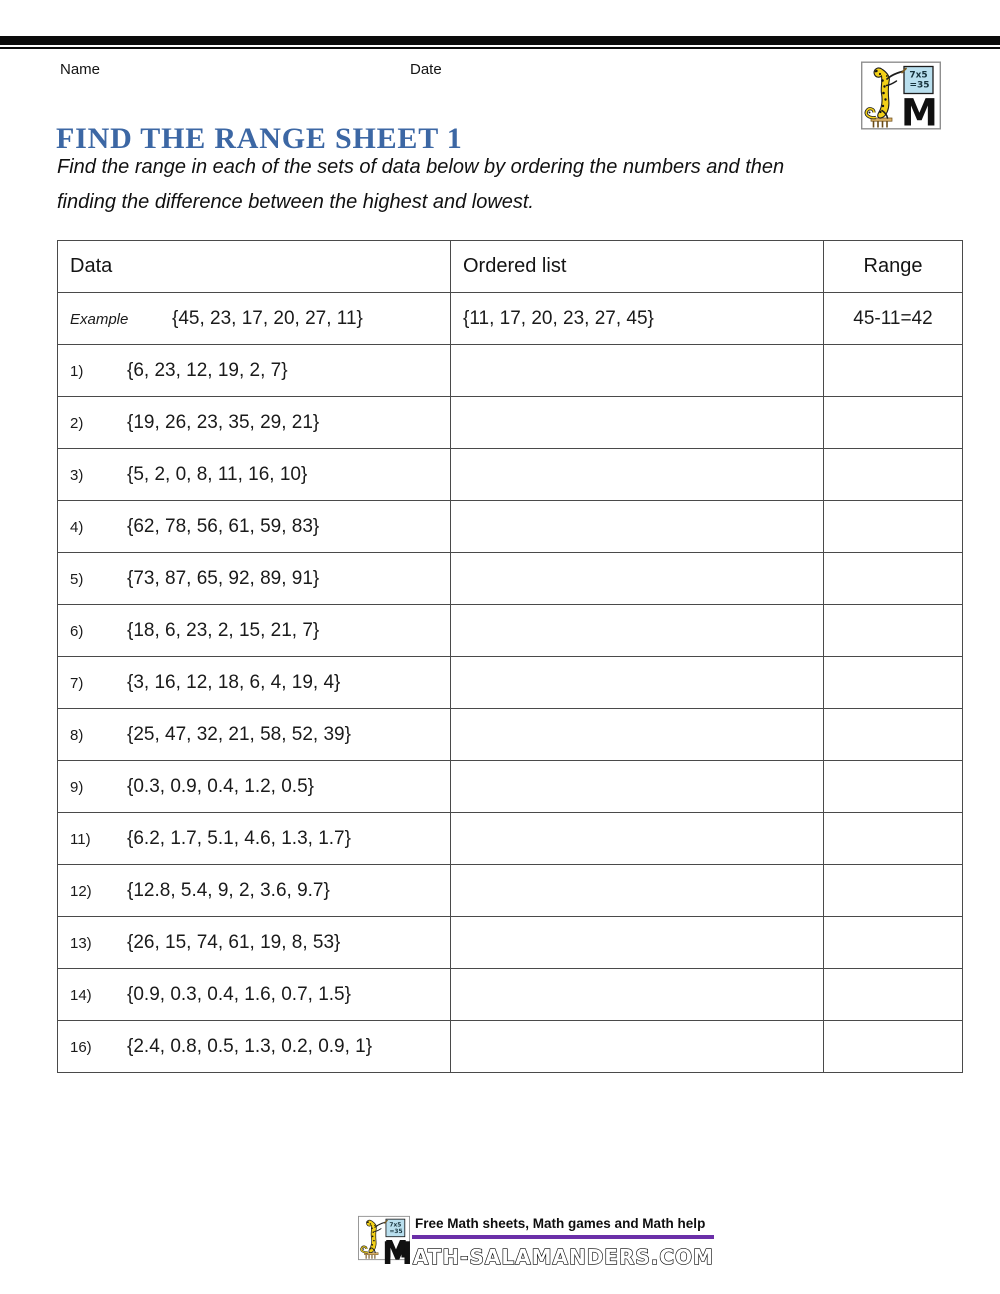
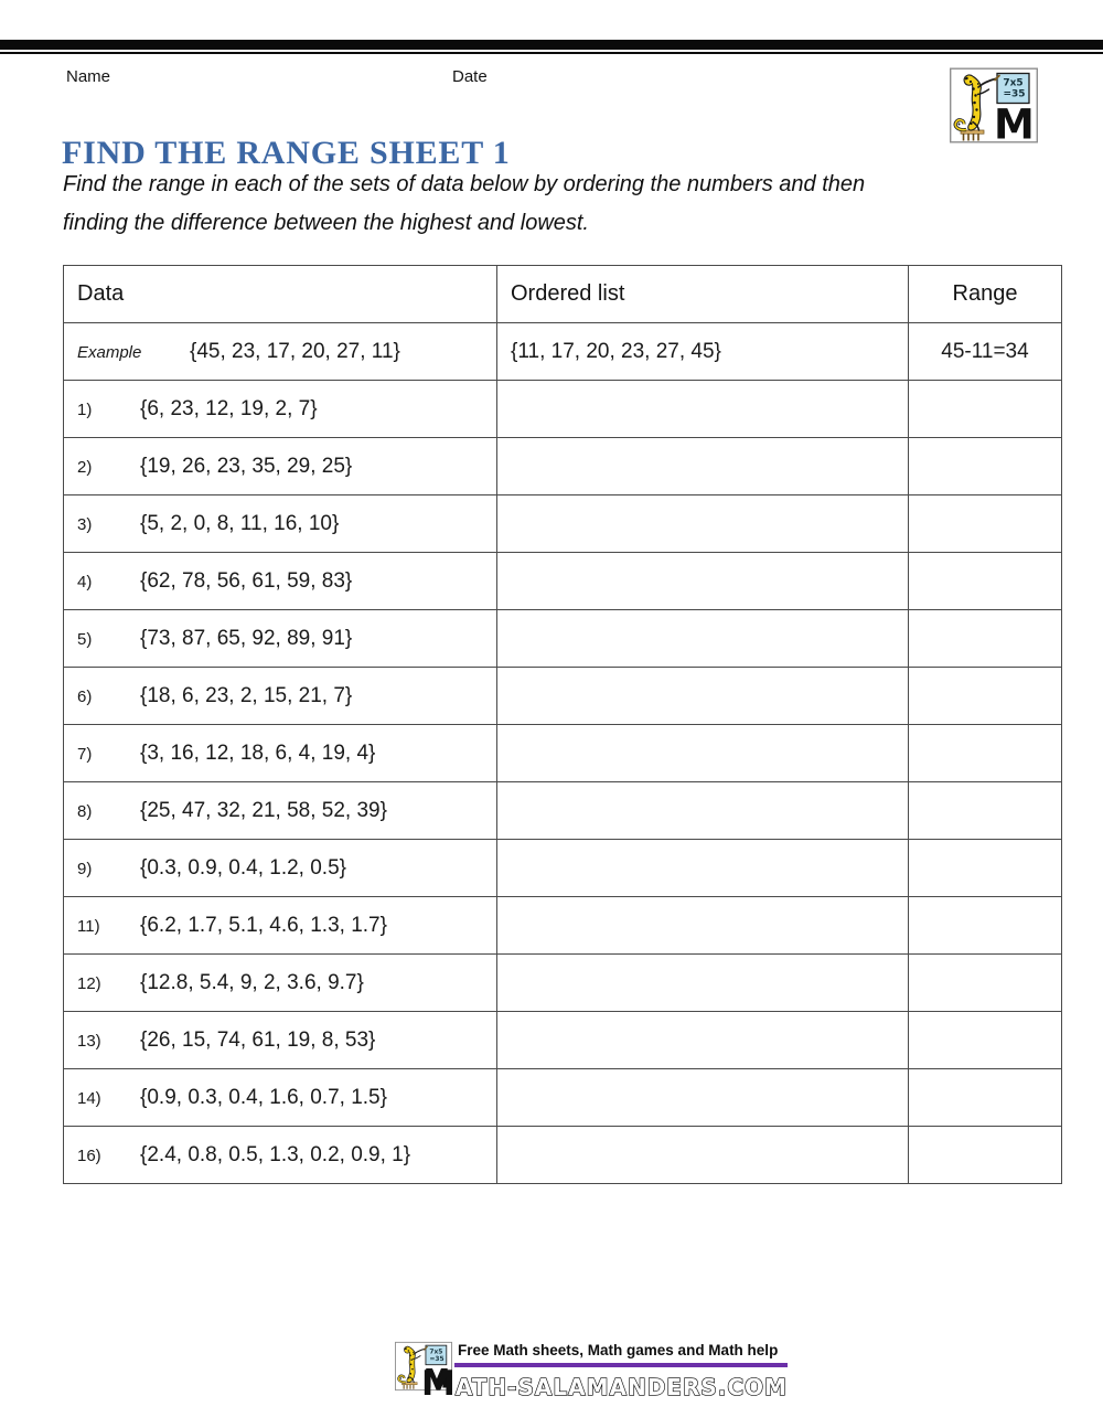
  Name
  Date
  FIND THE RANGE SHEET 1
  Find the range in each of the sets of data below by ordering the numbers and then
  finding the difference between the highest and lowest.
  Data	Ordered list	Range
- Example {45, 23, 17, 20, 27, 11}	{11, 17, 20, 23, 27, 45}	45-11=42
+ Example {45, 23, 17, 20, 27, 11}	{11, 17, 20, 23, 27, 45}	45-11=34
  1) {6, 23, 12, 19, 2, 7}
- 2) {19, 26, 23, 35, 29, 21}
+ 2) {19, 26, 23, 35, 29, 25}
  3) {5, 2, 0, 8, 11, 16, 10}
  4) {62, 78, 56, 61, 59, 83}
  5) {73, 87, 65, 92, 89, 91}
  6) {18, 6, 23, 2, 15, 21, 7}
  7) {3, 16, 12, 18, 6, 4, 19, 4}
  8) {25, 47, 32, 21, 58, 52, 39}
  9) {0.3, 0.9, 0.4, 1.2, 0.5}
  11) {6.2, 1.7, 5.1, 4.6, 1.3, 1.7}
  12) {12.8, 5.4, 9, 2, 3.6, 9.7}
  13) {26, 15, 74, 61, 19, 8, 53}
  14) {0.9, 0.3, 0.4, 1.6, 0.7, 1.5}
  16) {2.4, 0.8, 0.5, 1.3, 0.2, 0.9, 1}
  Free Math sheets, Math games and Math help
  MATH-SALAMANDERS.COM
